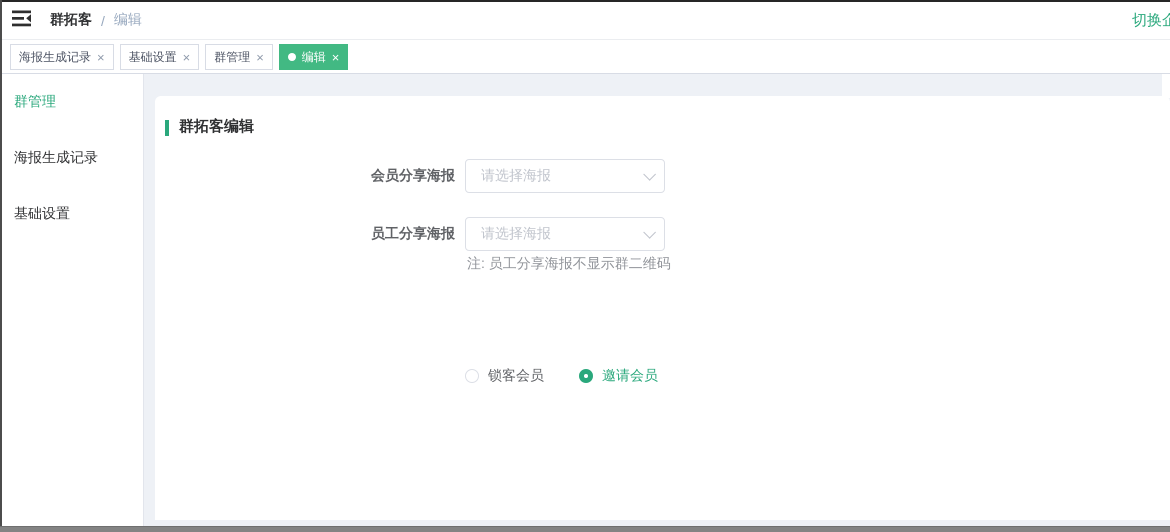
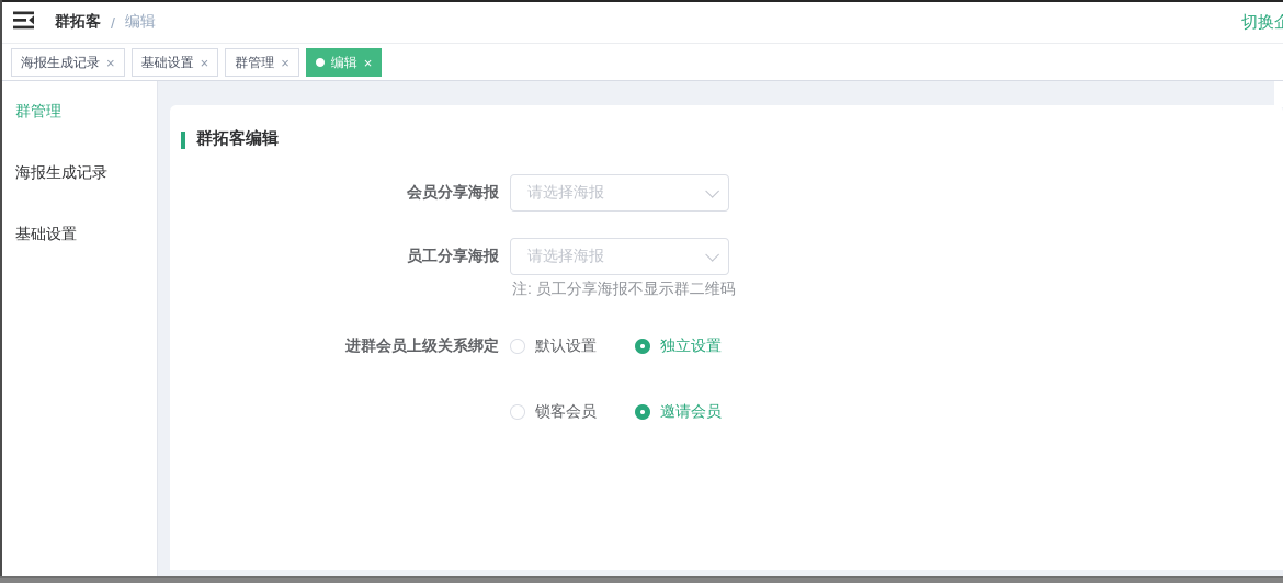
  群拓客
  /
  编辑
  海报生成记录
  ×
  基础设置
  ×
  群管理
  ×
  编辑
  ×
  群管理
  海报生成记录
  基础设置
  群拓客编辑
  会员分享海报
  请选择海报
  员工分享海报
  请选择海报
  注: 员工分享海报不显示群二维码
+ 进群会员上级关系绑定
+ 默认设置
+ 独立设置
  锁客会员
  邀请会员
